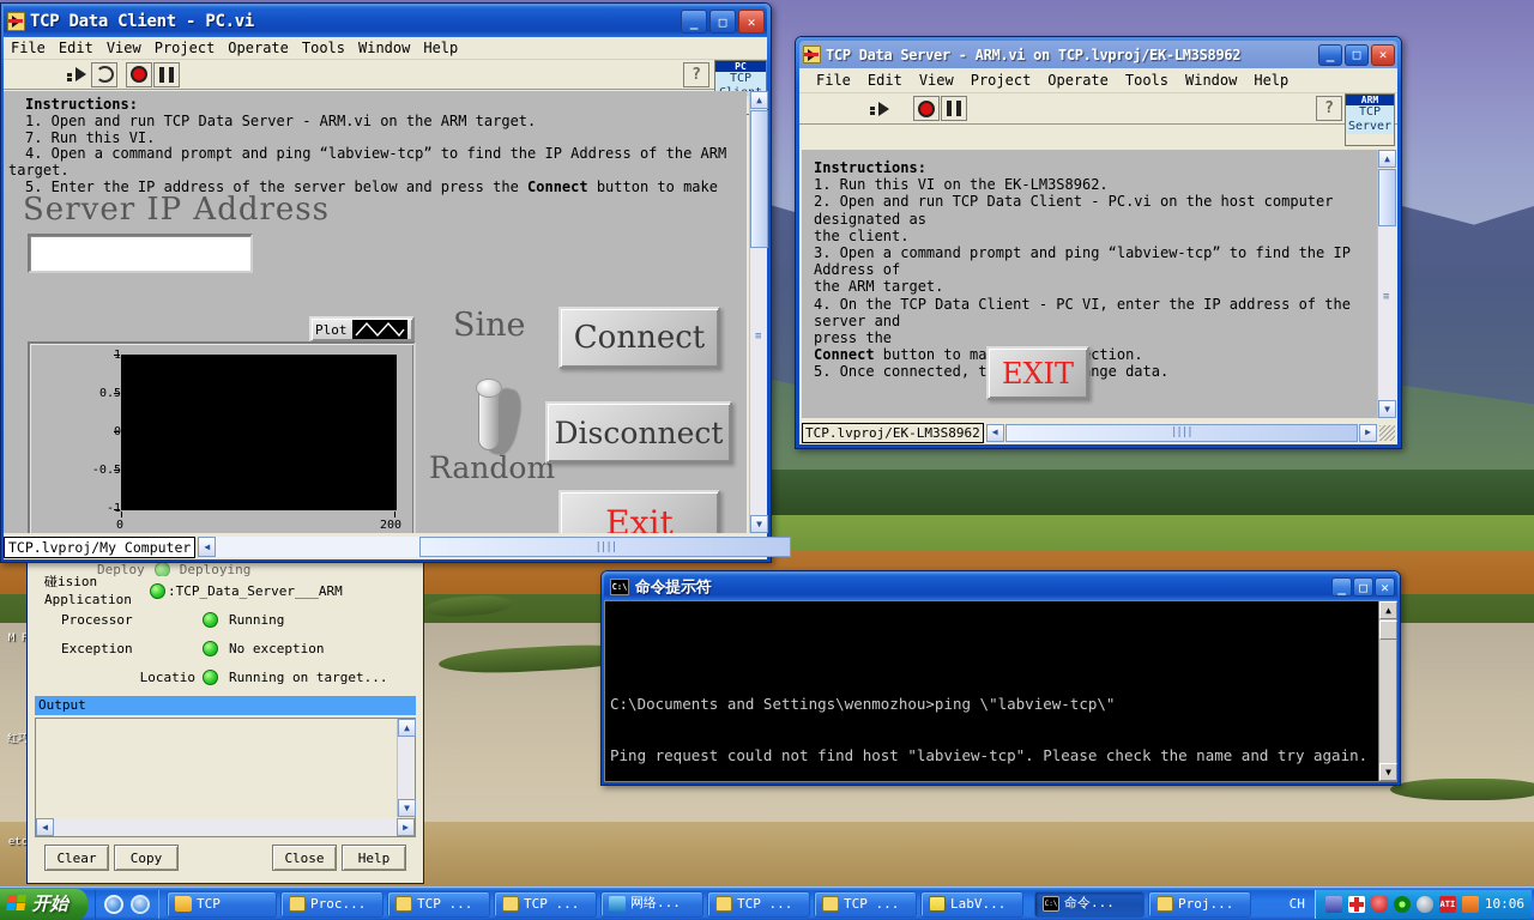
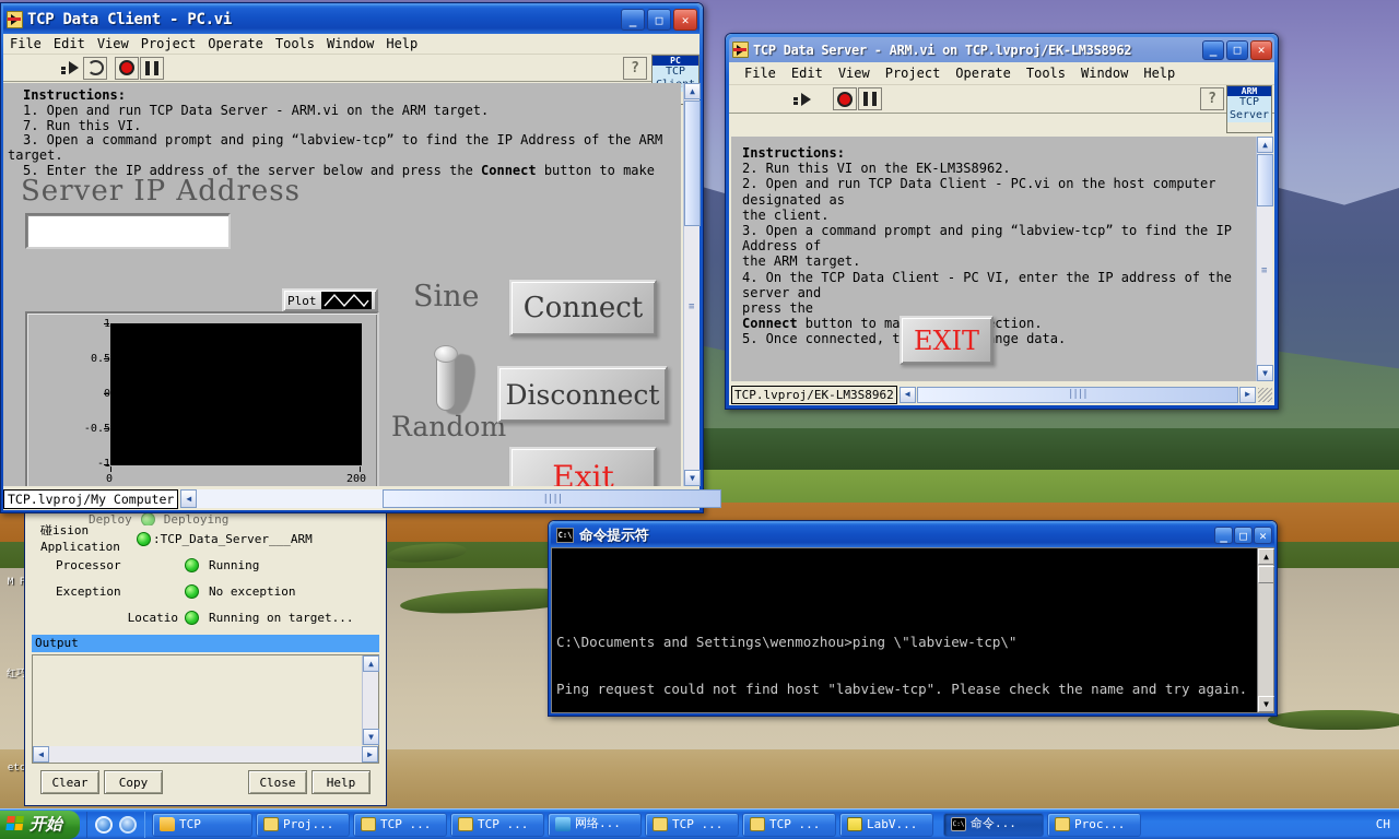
  M F
  红巧
  etc
  Deploy
  Deploying
  碰ision Application
  :TCP_Data_Server___ARM
  Processor
  Running
  Exception
  No exception
  Locatio
  Running on target...
  Output
  ▲
  ▼
  ◀
  ▶
  Clear
  Copy
  Close
  Help
  TCP Data Server - ARM.vi on TCP.lvproj/EK-LM3S8962
  _
  □
  ✕
  File
  Edit
  View
  Project
  Operate
  Tools
  Window
  Help
  ?
  ARM
  TCP
  Server
  Instructions:
- 1. Run this VI on the EK-LM3S8962.
+ 2. Run this VI on the EK-LM3S8962.
  2. Open and run TCP Data Client - PC.vi on the host computer designated as
  the client.
  3. Open a command prompt and ping “labview-tcp” to find the IP Address of
  the ARM target.
  4. On the TCP Data Client - PC VI, enter the IP address of the server and
  press the
  5. Once connected, tnge data.
  EXIT
  ▲
  ≡
  ▼
  TCP.lvproj/EK-LM3S8962
  ◀
  ||||
  ▶
  TCP Data Client - PC.vi
  _
  □
  ✕
  File
  Edit
  View
  Project
  Operate
  Tools
  Window
  Help
  ?
  PC
  TCP
  Instructions:
  1. Open and run TCP Data Server - ARM.vi on the ARM target.
  7. Run this VI.
- 4. Open a command prompt and ping “labview-tcp” to find the IP Address of the ARM
+ 3. Open a command prompt and ping “labview-tcp” to find the IP Address of the ARM
  target.
  5. Enter the IP address of the server below and press the Connect button to make
  Server IP Address
  Plot
  -0.
  0
  200
  Sine
  Random
  Connect
  Disconnect
  Exit
  ▲
  ≡
  ▼
  TCP.lvproj/My Computer
  ◀
  ||||
  C:\
  命令提示符
  _
  □
  ✕
  C:\Documents and Settings\wenmozhou>ping \"labview-tcp\"
  Ping request could not find host "labview-tcp". Please check the name and try again.
  ▲
  ▼
  开始
  TCP
- Proc...
+ Proj...
  TCP ...
  TCP ...
  网络...
  TCP ...
  TCP ...
  LabV...
  命令...
- Proj...
+ Proc...
  CH
- ATI
- 10:06
